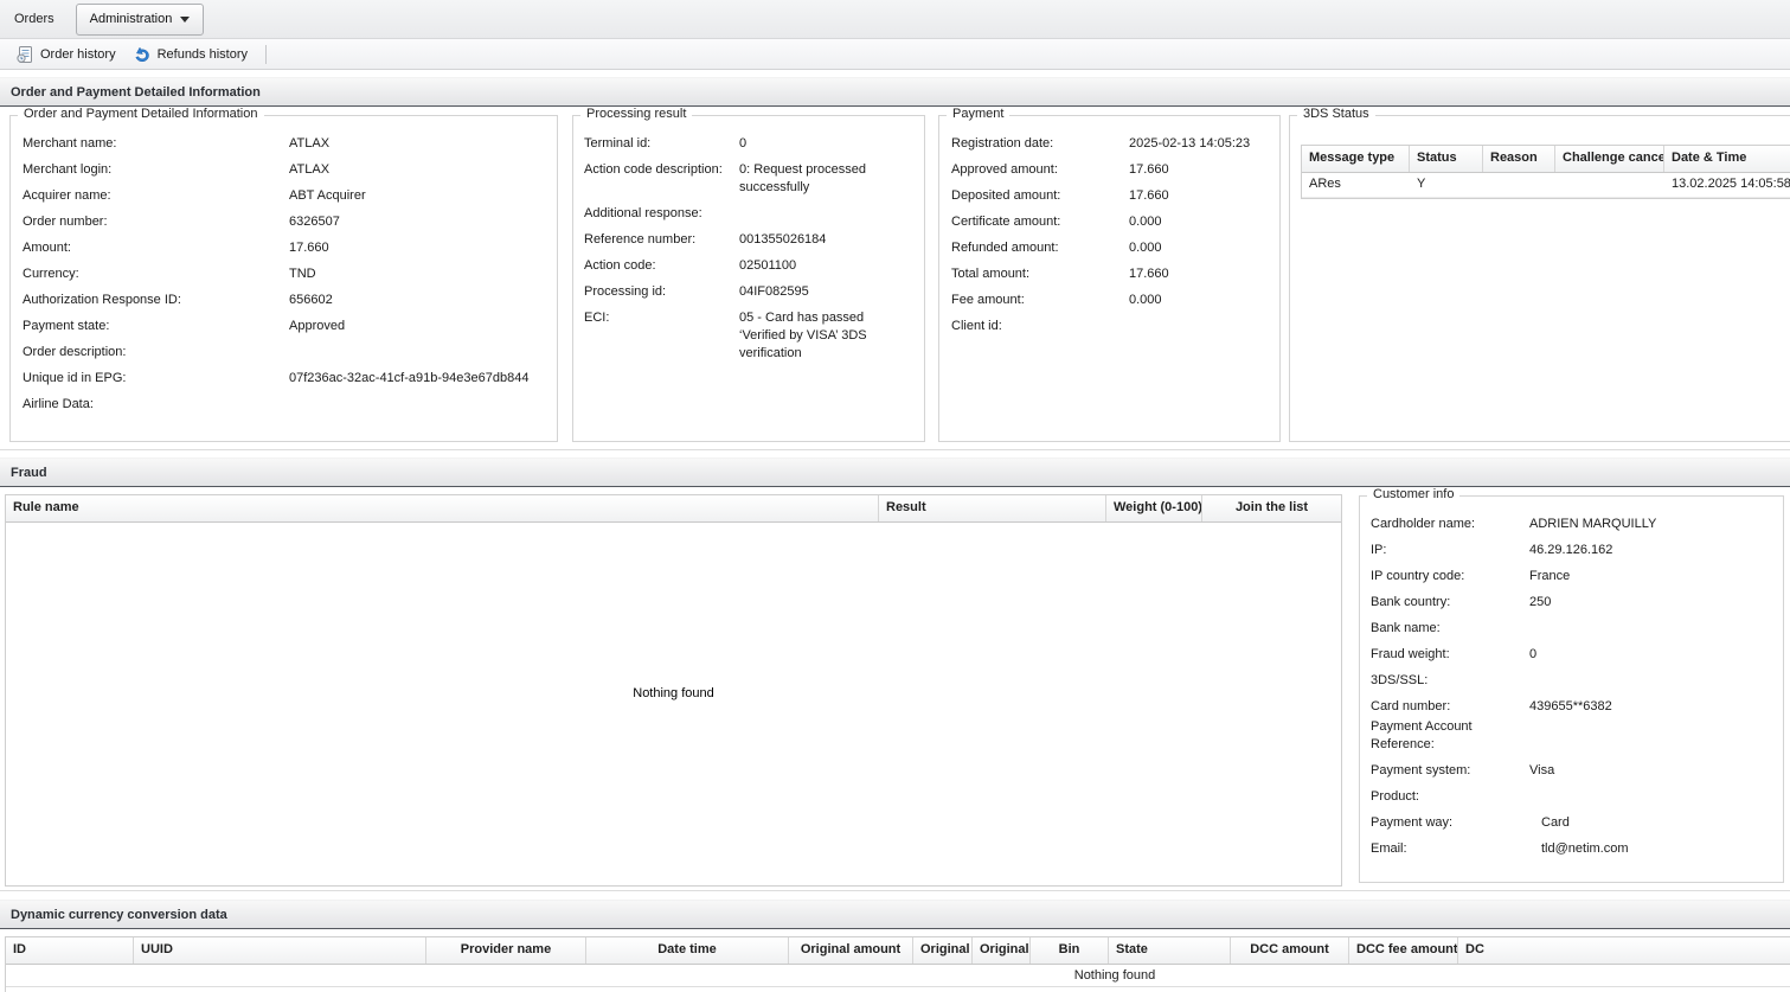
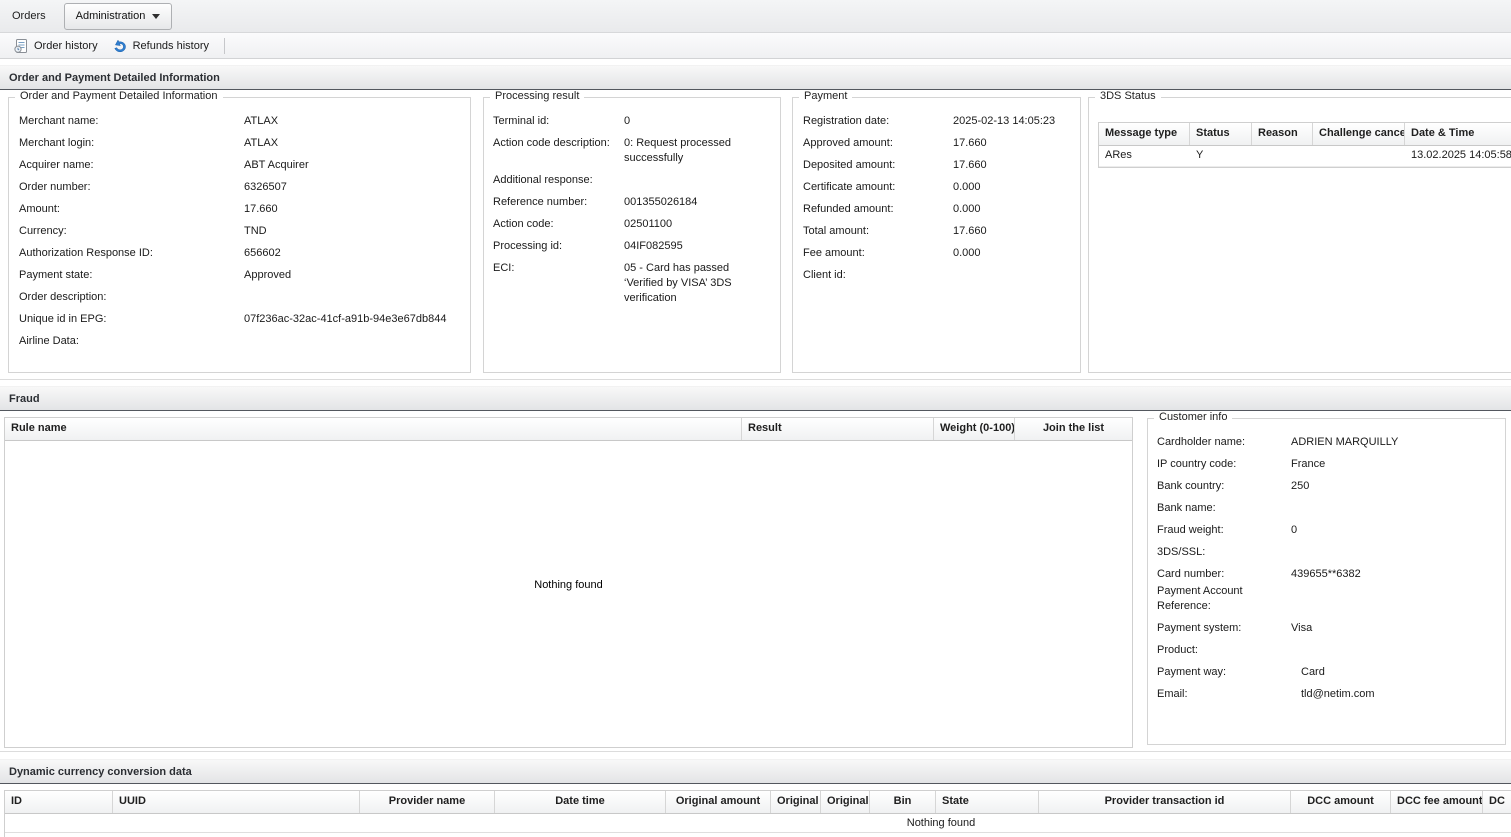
  Orders
  Administration
  Order history
  Refunds history
  Order and Payment Detailed Information
  Order and Payment Detailed Information
  Merchant name:
  ATLAX
  Merchant login:
  ATLAX
  Acquirer name:
  ABT Acquirer
  Order number:
  6326507
  Amount:
  17.660
  Currency:
  TND
  Authorization Response ID:
  656602
  Payment state:
  Approved
  Order description:
  Unique id in EPG:
  07f236ac-32ac-41cf-a91b-94e3e67db844
  Airline Data:
  Processing result
  Terminal id:
  0
  Action code description:
  0: Request processed successfully
  Additional response:
  Reference number:
  001355026184
  Action code:
  02501100
  Processing id:
  04IF082595
  ECI:
  05 - Card has passed ‘Verified by VISA’ 3DS verification
  Payment
  Registration date:
  2025-02-13 14:05:23
  Approved amount:
  17.660
  Deposited amount:
  17.660
  Certificate amount:
  0.000
  Refunded amount:
  0.000
  Total amount:
  17.660
  Fee amount:
  0.000
  Client id:
  3DS Status
  Message type
  Status
  Reason
  Challenge cance
  Date & Time
  ARes
  Y
  13.02.2025 14:05:58
  Fraud
  Rule name
  Result
  Weight (0-100)
  Join the list
  Nothing found
  Customer info
  Cardholder name:
  ADRIEN MARQUILLY
- IP:
- 46.29.126.162
  IP country code:
  France
  Bank country:
  250
  Bank name:
  Fraud weight:
  0
  3DS/SSL:
  Card number:
  439655**6382
  Payment Account Reference:
  Payment system:
  Visa
  Product:
  Payment way:
  Card
  Email:
  tld@netim.com
  Dynamic currency conversion data
  ID
  UUID
  Provider name
  Date time
  Original amount
  Original
  Original
  Bin
  State
+ Provider transaction id
  DCC amount
  DCC fee amount
  DC
  Nothing found
